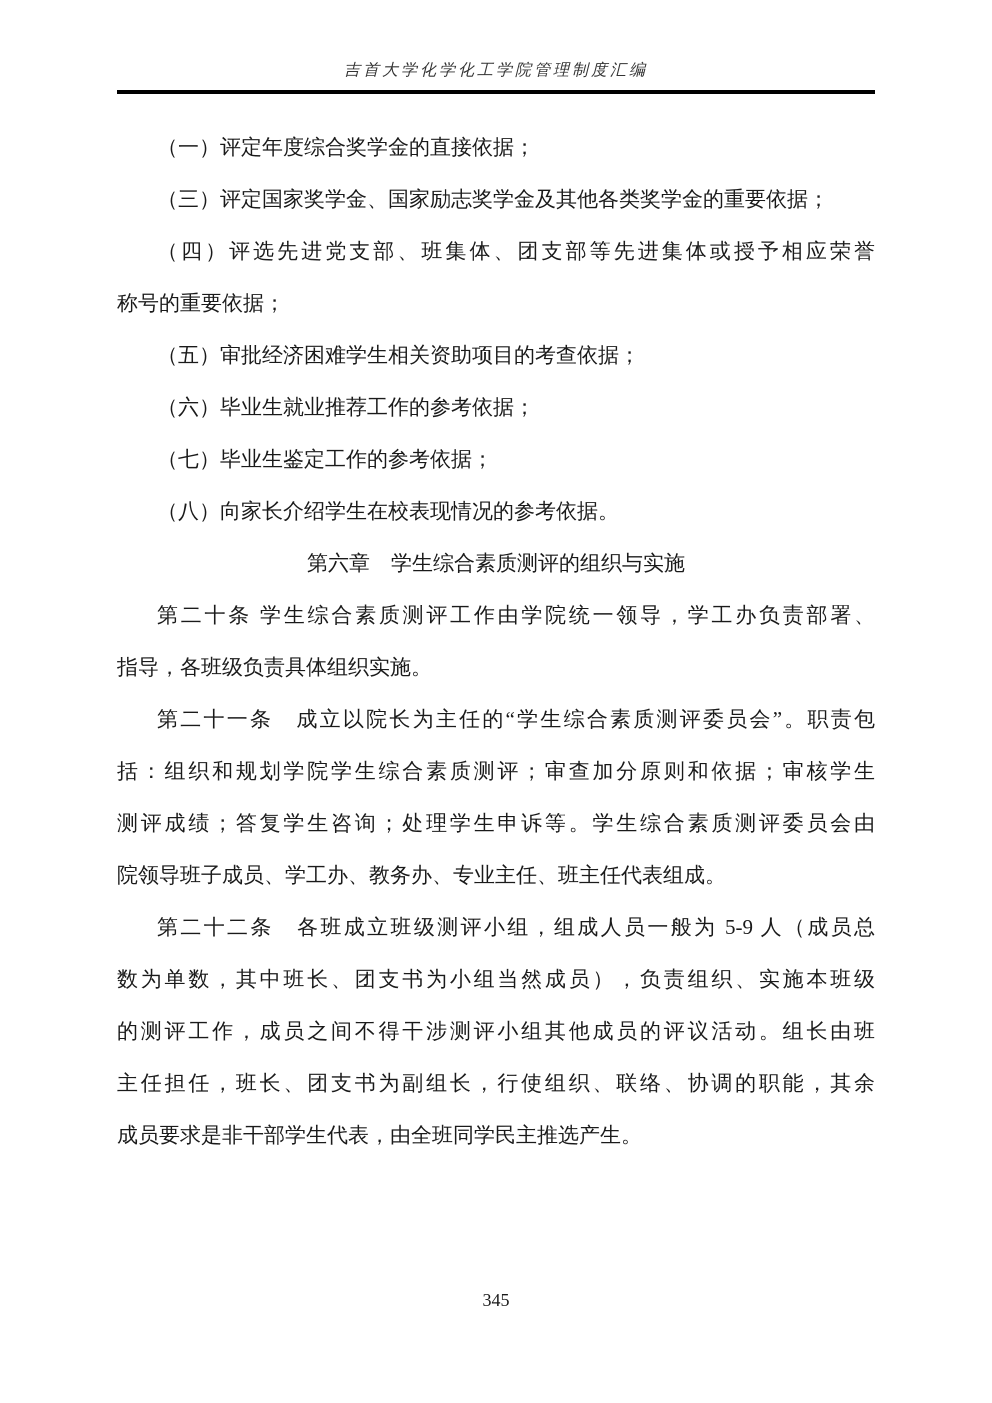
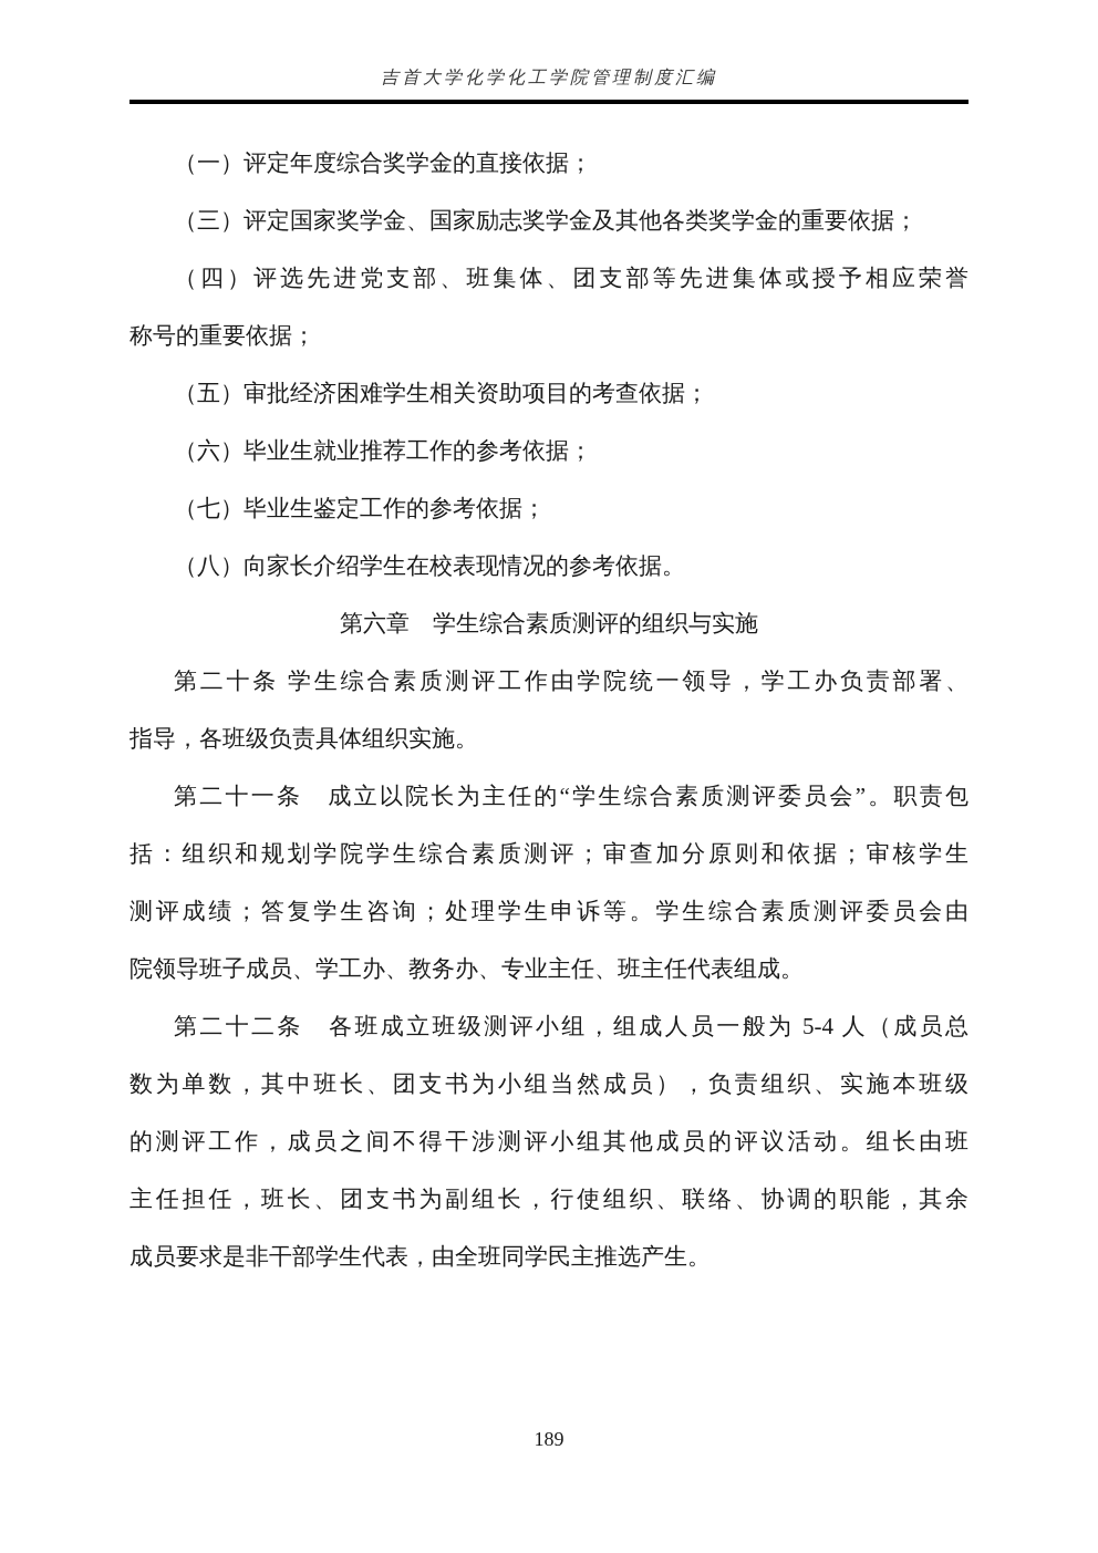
  吉首大学化学化工学院管理制度汇编
  （一）评定年度综合奖学金的直接依据；
  （三）评定国家奖学金、国家励志奖学金及其他各类奖学金的重要依据；
  （四）评选先进党支部、班集体、团支部等先进集体或授予相应荣誉
  称号的重要依据；
  （五）审批经济困难学生相关资助项目的考查依据；
  （六）毕业生就业推荐工作的参考依据；
  （七）毕业生鉴定工作的参考依据；
  （八）向家长介绍学生在校表现情况的参考依据。
  第六章 学生综合素质测评的组织与实施
  第二十条 学生综合素质测评工作由学院统一领导，学工办负责部署、
  指导，各班级负责具体组织实施。
  第二十一条 成立以院长为主任的“学生综合素质测评委员会”。职责包
  括：组织和规划学院学生综合素质测评；审查加分原则和依据；审核学生
  测评成绩；答复学生咨询；处理学生申诉等。学生综合素质测评委员会由
  院领导班子成员、学工办、教务办、专业主任、班主任代表组成。
- 第二十二条 各班成立班级测评小组，组成人员一般为 5-9 人（成员总
+ 第二十二条 各班成立班级测评小组，组成人员一般为 5-4 人（成员总
  数为单数，其中班长、团支书为小组当然成员），负责组织、实施本班级
  的测评工作，成员之间不得干涉测评小组其他成员的评议活动。组长由班
  主任担任，班长、团支书为副组长，行使组织、联络、协调的职能，其余
  成员要求是非干部学生代表，由全班同学民主推选产生。
- 345
+ 189
